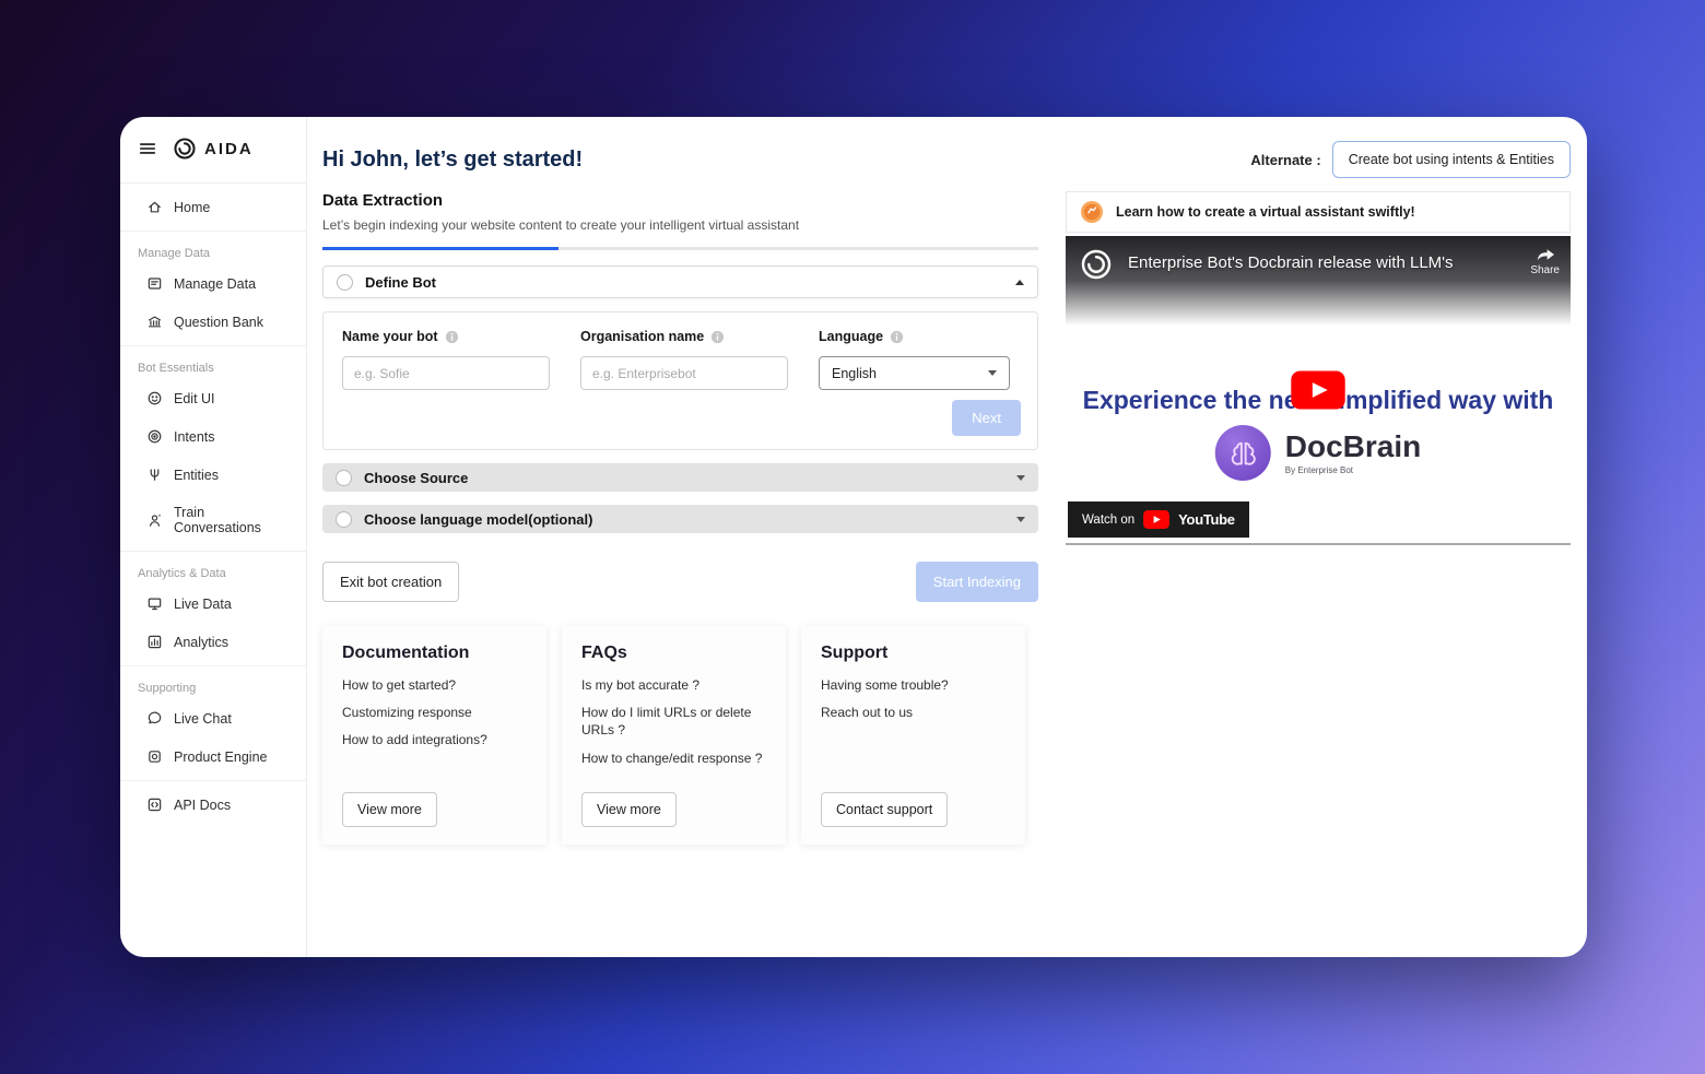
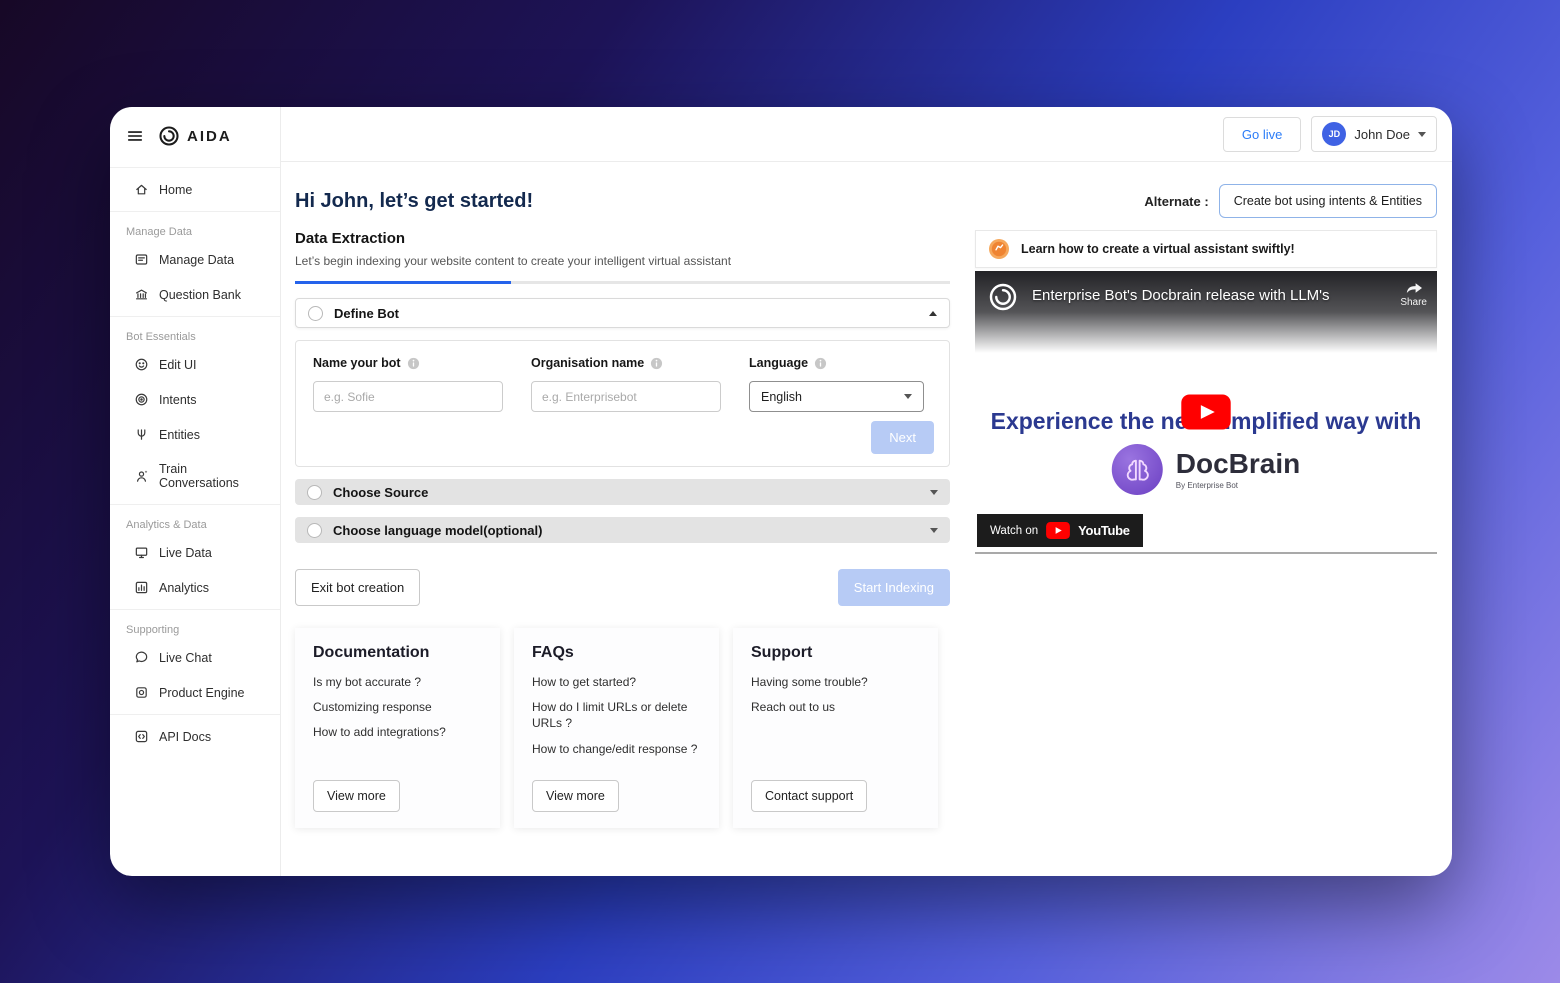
  AIDA
  Home
  Manage Data
  Manage Data
  Question Bank
  Bot Essentials
  Edit UI
  Intents
  Entities
  Train Conversations
  Analytics & Data
  Live Data
  Analytics
  Supporting
  Live Chat
  Product Engine
  API Docs
+ Go live
+ JD
+ John Doe
  Hi John, let’s get started!
  Alternate :
  Create bot using intents & Entities
  Data Extraction
  Let’s begin indexing your website content to create your intelligent virtual assistant
  Define Bot
  Name your bot
  e.g. Sofie
  Organisation name
  e.g. Enterprisebot
  Language
  English
  Next
  Choose Source
  Choose language model(optional)
  Exit bot creation
  Start Indexing
  Documentation
- How to get started?
+ Is my bot accurate ?
  Customizing response
  How to add integrations?
  View more
  FAQs
- Is my bot accurate ?
+ How to get started?
  How do I limit URLs or delete URLs ?
  How to change/edit response ?
  View more
  Support
  Having some trouble?
  Reach out to us
  Contact support
  Learn how to create a virtual assistant swiftly!
  Enterprise Bot's Docbrain release with LLM's
  Share
  Experience the nemplified way with
  DocBrain
  By Enterprise Bot
  Watch on
  YouTube
